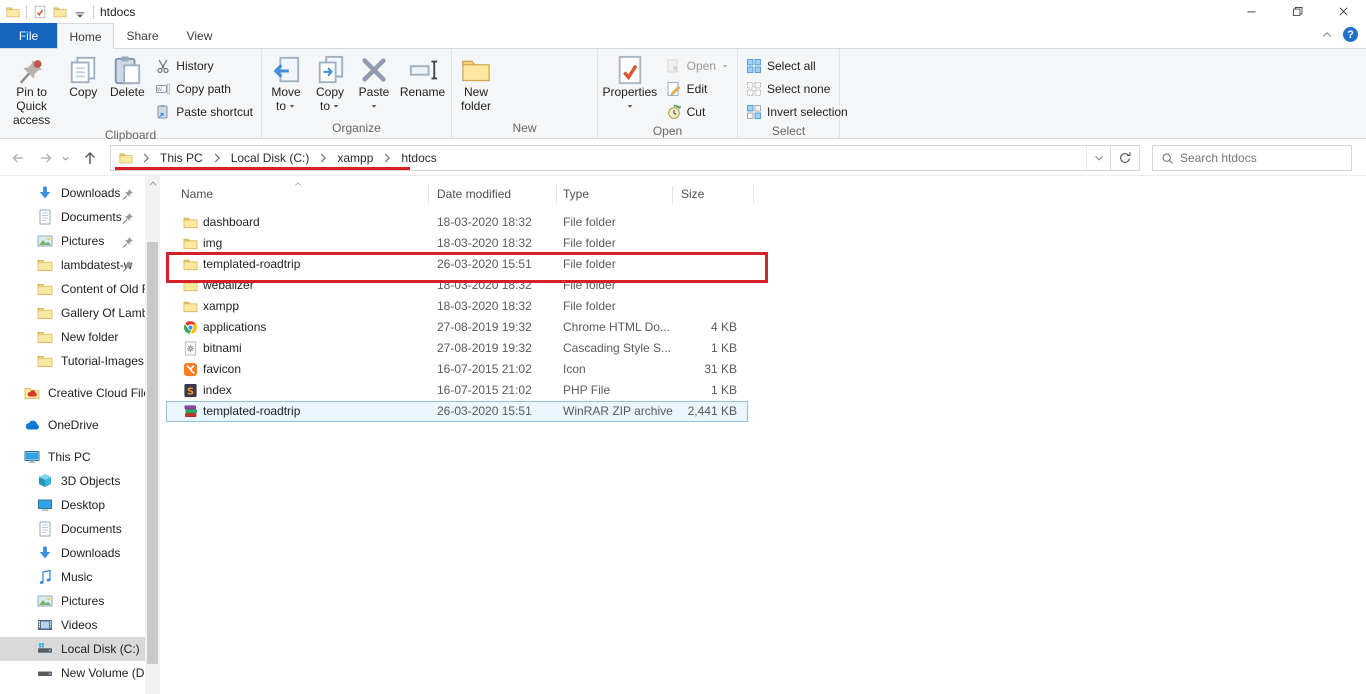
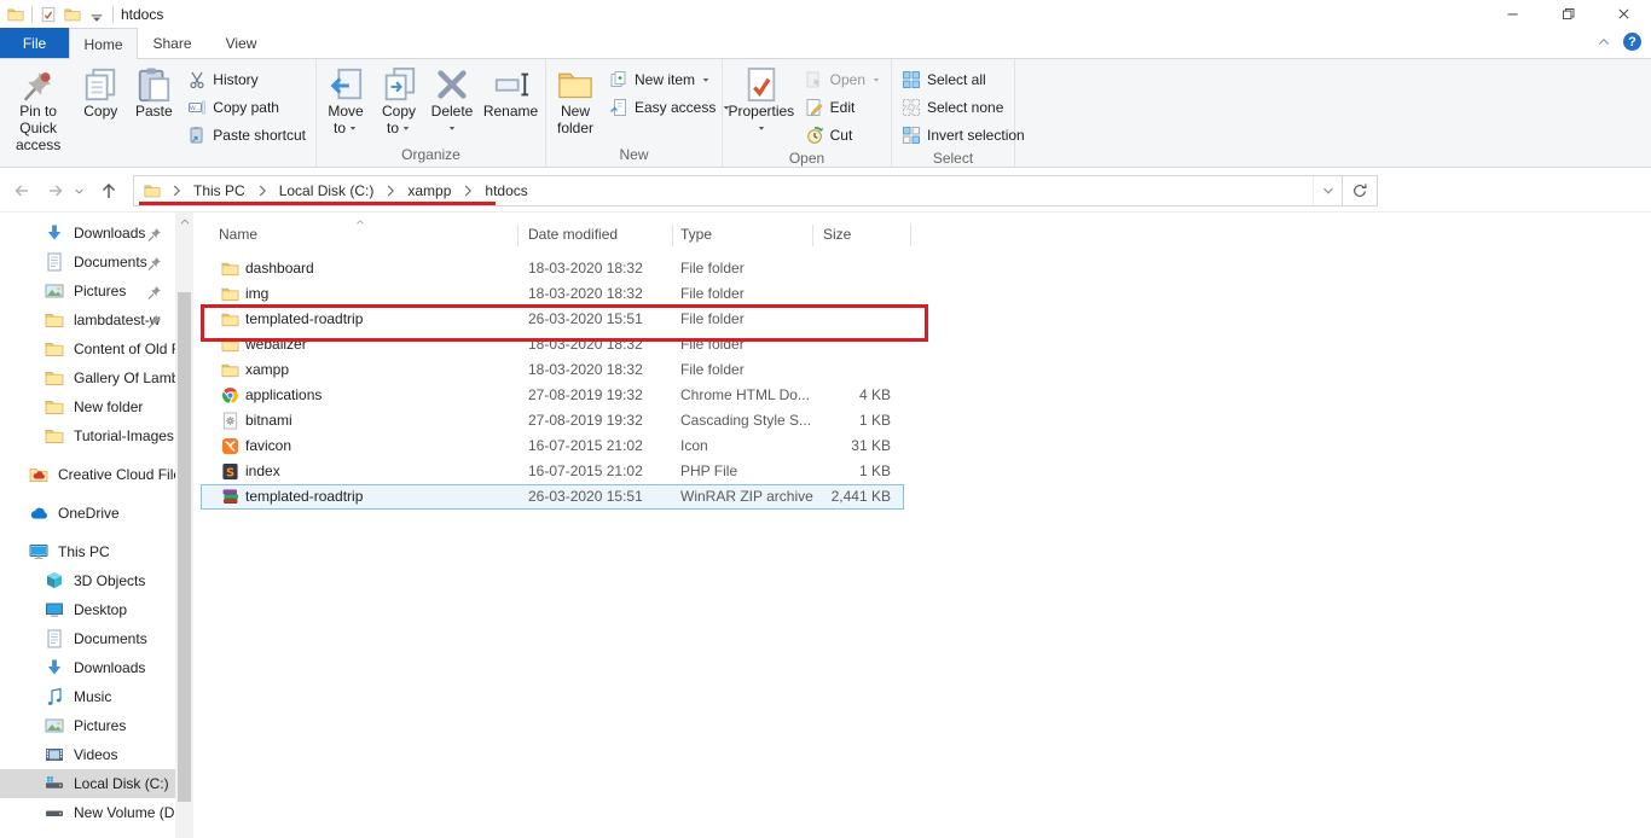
  htdocs
  File
  Home
  Share
  View
  ?
  Pin to Quick
  access
  Copy
- Delete
+ Paste
  History
  Copy path
  Paste shortcut
- Clipboard
  Move
  to
  Copy
  to
- Paste
+ Delete
  Rename
  Organize
  New
  folder
+ New item
+ Easy access
  New
  Properties
  Open
  Edit
  Cut
  Open
  Select all
  Select none
  Invert selection
  Select
  This PC
  Local Disk (C:)
  xampp
  htdocs
- Search htdocs
  Downloads
  Documents
  Pictures
  lambdatest-
  Content of Old
  Gallery Of Lam
  New folder
  Tutorial-Images
  Creative Cloud Fil
  OneDrive
  This PC
  3D Objects
  Desktop
  Documents
  Downloads
  Music
  Pictures
  Videos
  Local Disk (C:)
  New Volume (D
  Name
  Date modified
  Type
  Size
  dashboard
  18-03-2020 18:32
  File folder
  img
  18-03-2020 18:32
  File folder
  templated-roadtrip
  26-03-2020 15:51
  File folder
  webalizer
  18-03-2020 18:32
  File folder
  xampp
  18-03-2020 18:32
  File folder
  applications
  27-08-2019 19:32
  Chrome HTML Do...
  4 KB
  bitnami
  27-08-2019 19:32
  Cascading Style S...
  1 KB
  favicon
  16-07-2015 21:02
  Icon
  31 KB
  S
  index
  16-07-2015 21:02
  PHP File
  1 KB
  templated-roadtrip
  26-03-2020 15:51
  WinRAR ZIP archive
  2,441 KB
